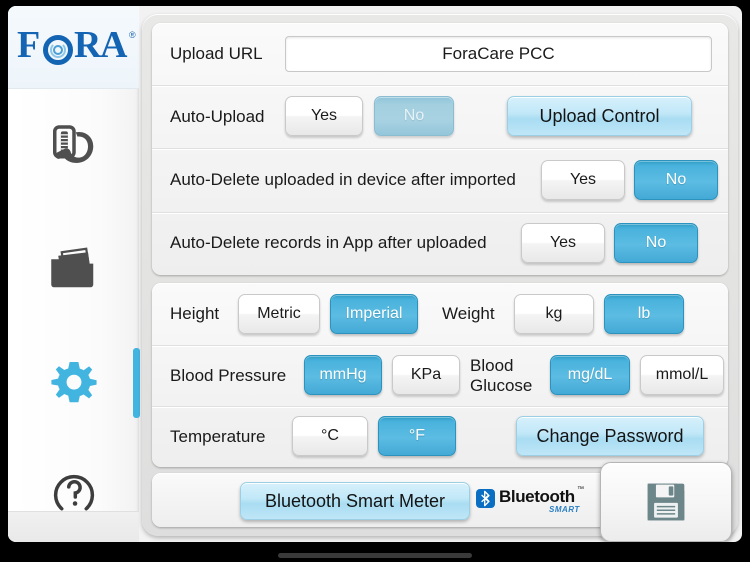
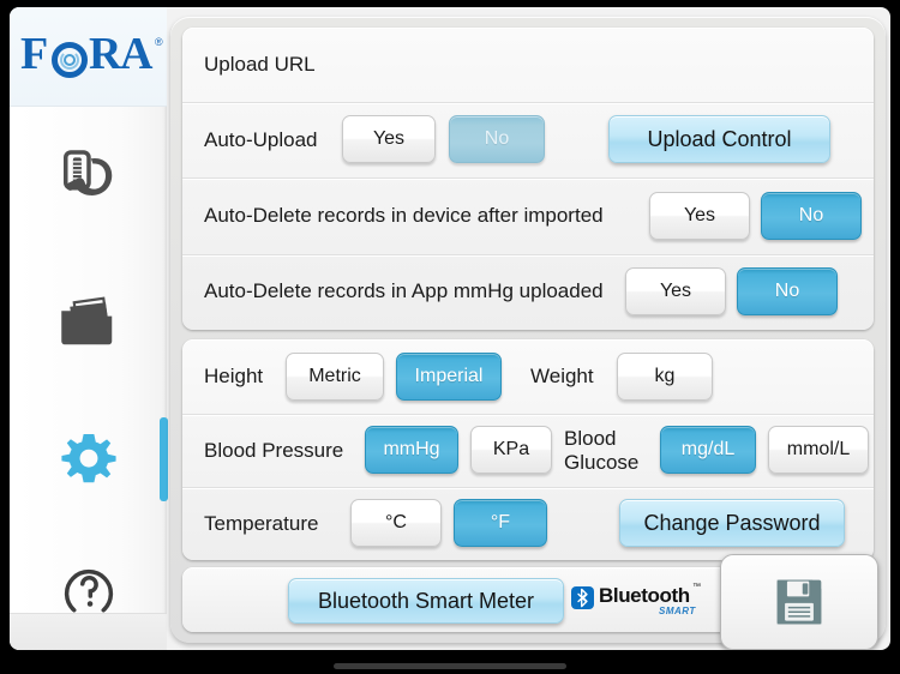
  F
  R
  A
  ®
  Upload URL
- ForaCare PCC
  Auto-Upload
  Yes
  No
  Upload Control
- Auto-Delete uploaded in device after imported
+ Auto-Delete records in device after imported
  Yes
  No
- Auto-Delete records in App after uploaded
+ Auto-Delete records in App mmHg uploaded
  Yes
  No
  Height
  Metric
  Imperial
  Weight
  kg
- lb
  Blood Pressure
  mmHg
  KPa
  Blood
  Glucose
  mg/dL
  mmol/L
  Temperature
  °C
  °F
  Change Password
  Bluetooth Smart Meter
  Bluetooth
  SMART
